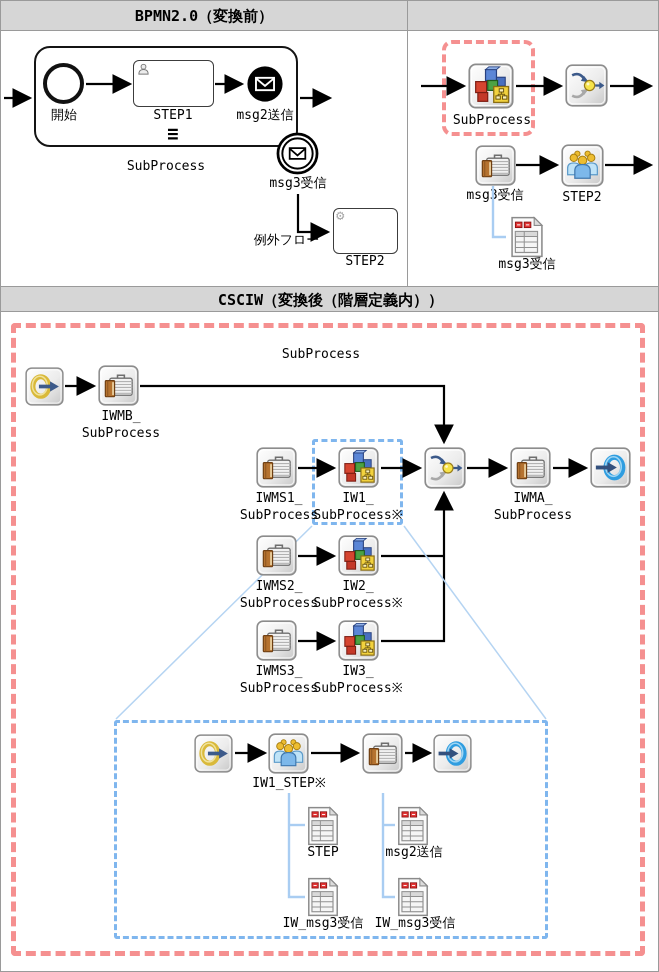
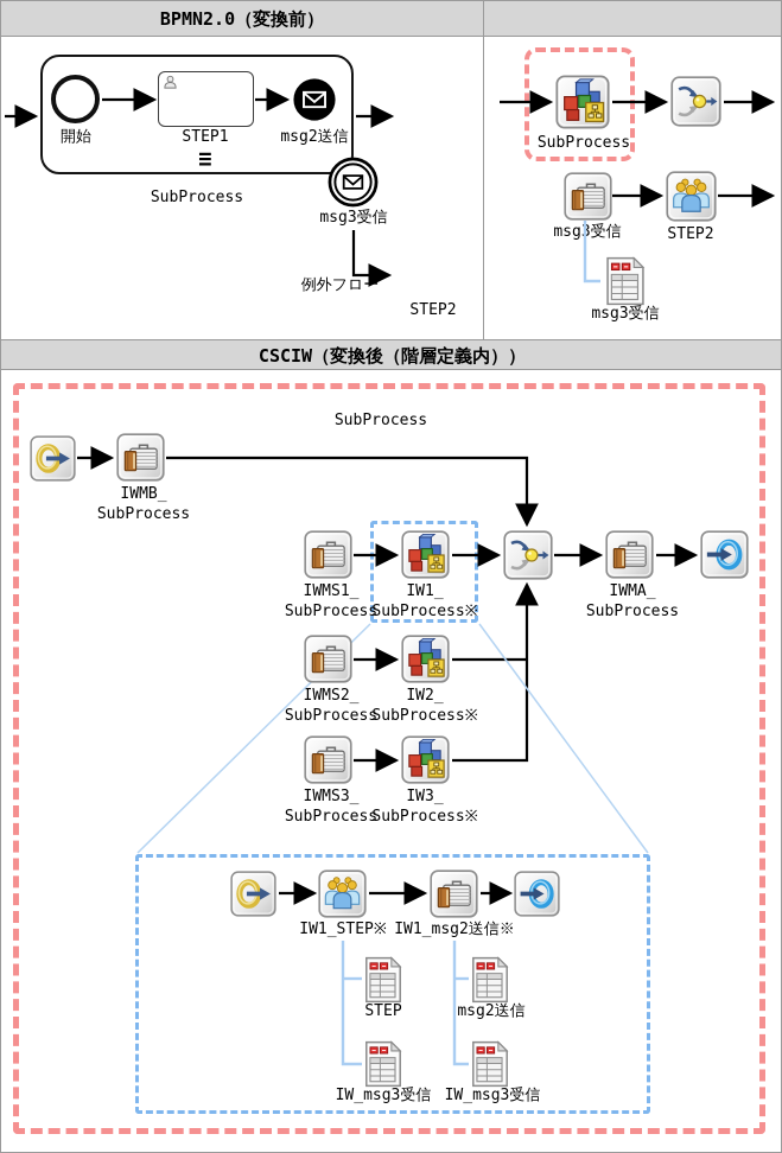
  BPMN2.0（変換前）
  CSCIW（変換後（階層定義内））
  開始
  STEP1
  msg2送信
  ≡
  SubProcess
  msg3受信
  例外フロー
- ⚙
  STEP2
  SubProcess
  msg受信
  STEP2
  msg3受信
  SubProcess
  IWMB_
  SubProcess
  IWMS1_
  SubProcess
  IW1_
  SubProcess※
  IWMA_
  SubProcess
  IWMS2_
  SubProcess
  IW2_
  SubProcess※
  IWMS3_
  SubProcess
  IW3_
  SubProcess※
  IW1_STEP※
+ IW1_msg2送信※
  STEP
  IW_msg3受信
  msg2送信
  IW_msg3受信
